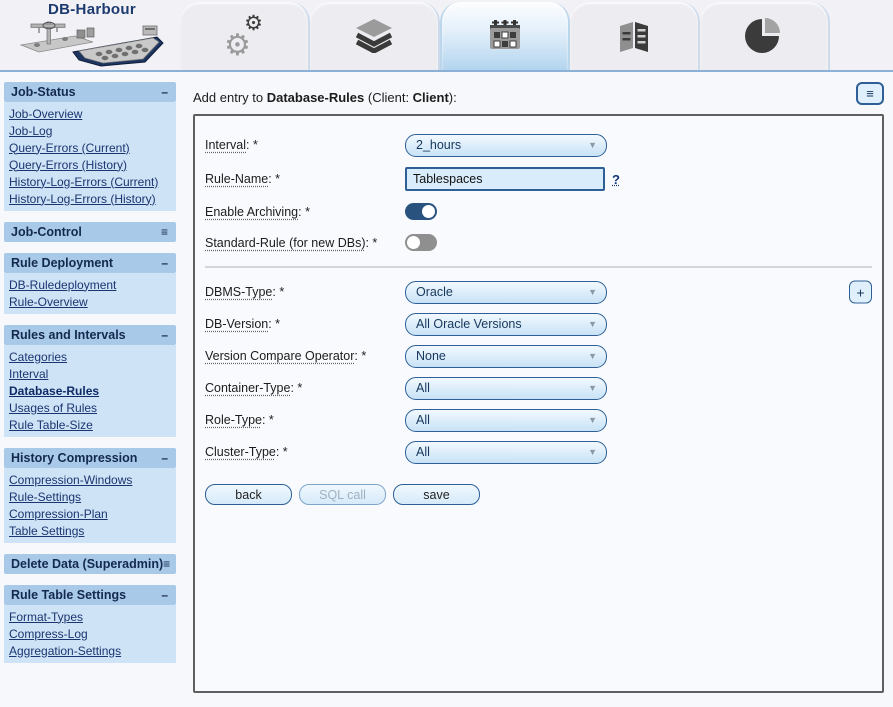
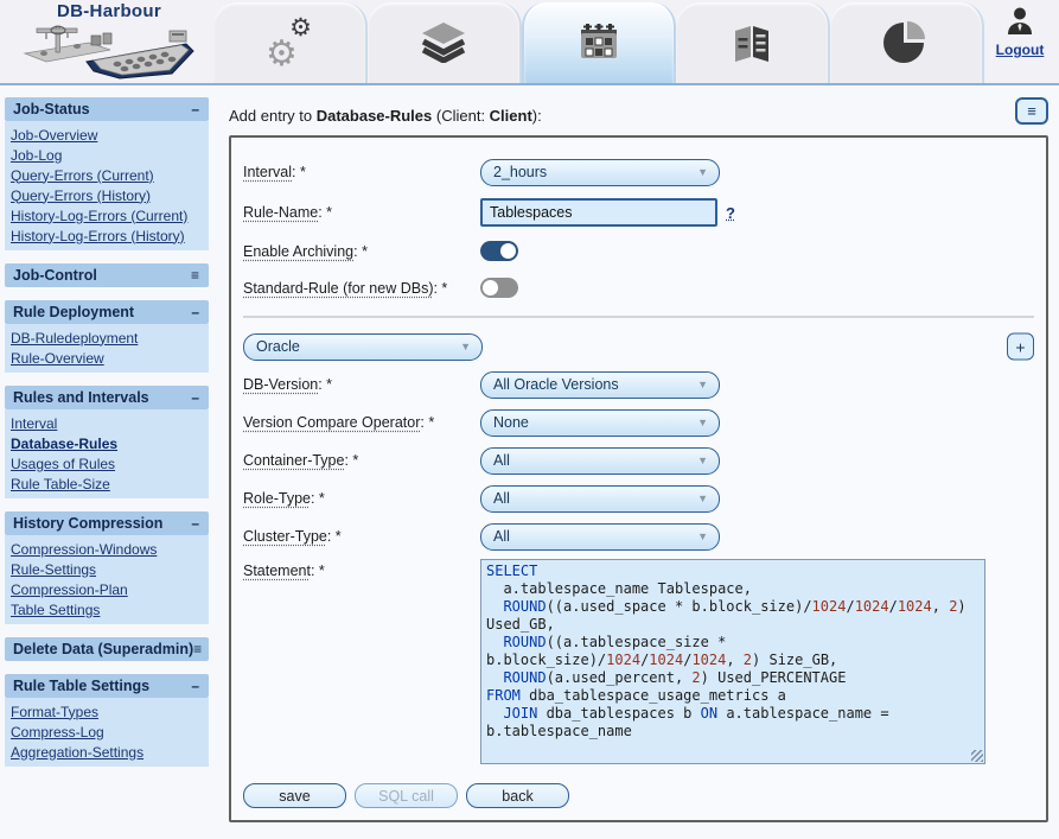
  DB-Harbour
  ⚙
  ⚙
+ Logout
  Job-Status
  –
  Job-Overview
  Job-Log
  Query-Errors (Current)
  Query-Errors (History)
  History-Log-Errors (Current)
  History-Log-Errors (History)
  Job-Control
  ≡
  Rule Deployment
  –
  DB-Ruledeployment
  Rule-Overview
  Rules and Intervals
  –
- Categories
  Interval
  Database-Rules
  Usages of Rules
  Rule Table-Size
  History Compression
  –
  Compression-Windows
  Rule-Settings
  Compression-Plan
  Table Settings
  Delete Data (Superadmin)
  ≡
  Rule Table Settings
  –
  Format-Types
  Compress-Log
  Aggregation-Settings
  Add entry to Database-Rules (Client: Client):
  ≡
  Interval: *
  2_hours
  ▼
  Rule-Name: *
  Tablespaces
  ?
  Enable Archiving: *
  Standard-Rule (for new DBs): *
- DBMS-Type: *
  Oracle
  ▼
  +
  DB-Version: *
  All Oracle Versions
  ▼
  Version Compare Operator: *
  None
  ▼
  Container-Type: *
  All
  ▼
  Role-Type: *
  All
  ▼
  Cluster-Type: *
  All
  ▼
+ Statement: *
+ SELECT
+ a.tablespace_name Tablespace,
+ ROUND((a.used_space * b.block_size)/1024/1024/1024, 2) Used_GB,
+ ROUND((a.tablespace_size * b.block_size)/1024/1024/1024, 2) Size_GB,
+ ROUND(a.used_percent, 2) Used_PERCENTAGE
+ FROM dba_tablespace_usage_metrics a
+ JOIN dba_tablespaces b ON a.tablespace_name = b.tablespace_name
- back
+ save
  SQL call
- save
+ back
